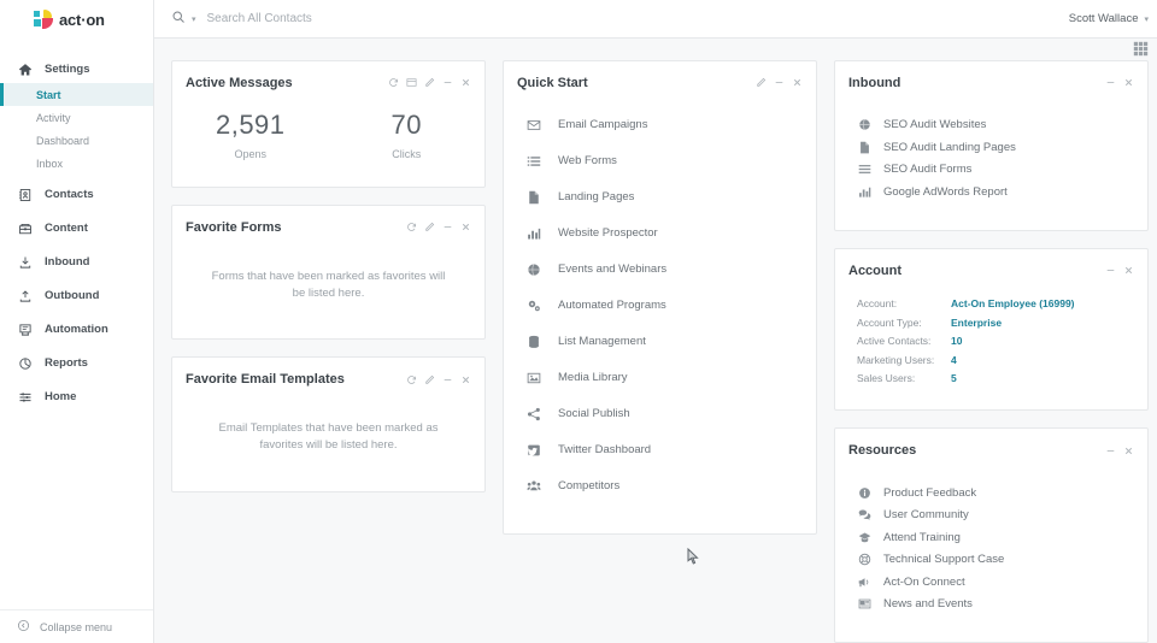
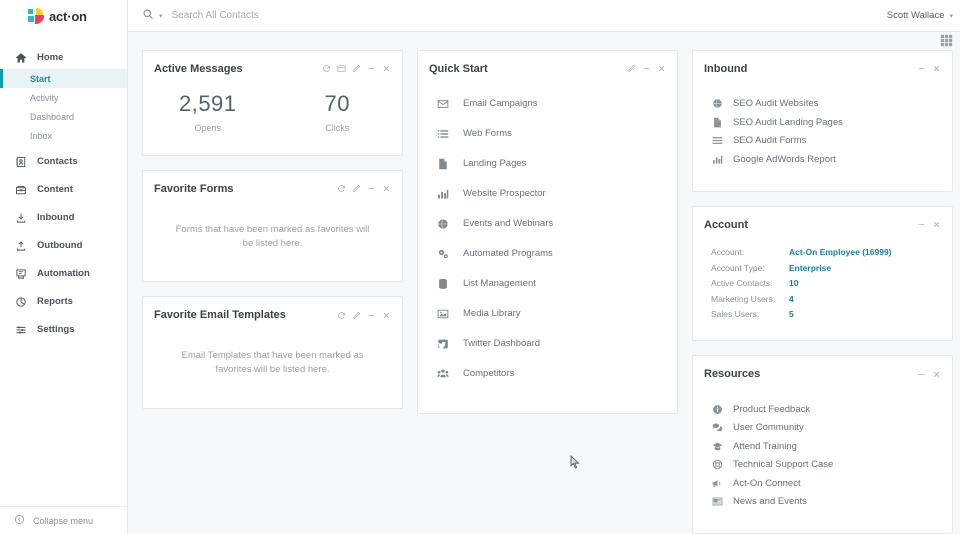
  act·on
- Settings
+ Home
  Start
  Activity
  Dashboard
  Inbox
  Contacts
  Content
  Inbound
  Outbound
  Automation
  Reports
- Home
+ Settings
  Collapse menu
  Search All Contacts
  Scott Wallace
  Active Messages
  2,591
  Opens
  70
  Clicks
  Favorite Forms
  Forms that have been marked as favorites will be listed here.
  Favorite Email Templates
  Email Templates that have been marked as favorites will be listed here.
  Quick Start
  Email Campaigns
  Web Forms
  Landing Pages
  Website Prospector
  Events and Webinars
  Automated Programs
  List Management
  Media Library
- Social Publish
  Twitter Dashboard
  Competitors
  Inbound
  SEO Audit Websites
  SEO Audit Landing Pages
  SEO Audit Forms
  Google AdWords Report
  Account
  Account:
  Act-On Employee (16999)
  Account Type:
  Enterprise
  Active Contacts:
  10
  Marketing Users:
  4
  Sales Users:
  5
  Resources
  Product Feedback
  User Community
  Attend Training
  Technical Support Case
  Act-On Connect
  News and Events
